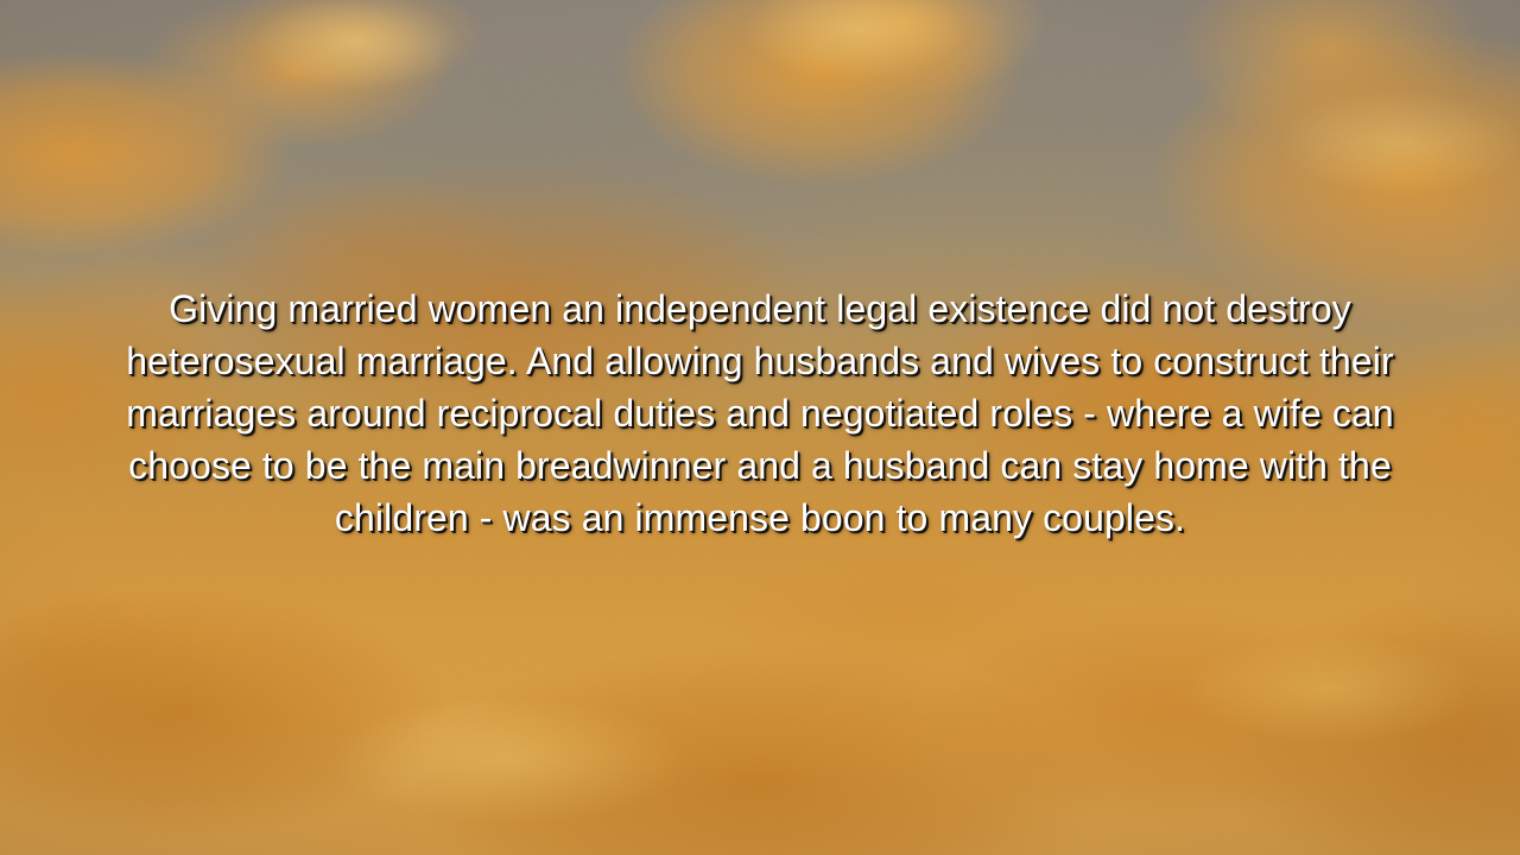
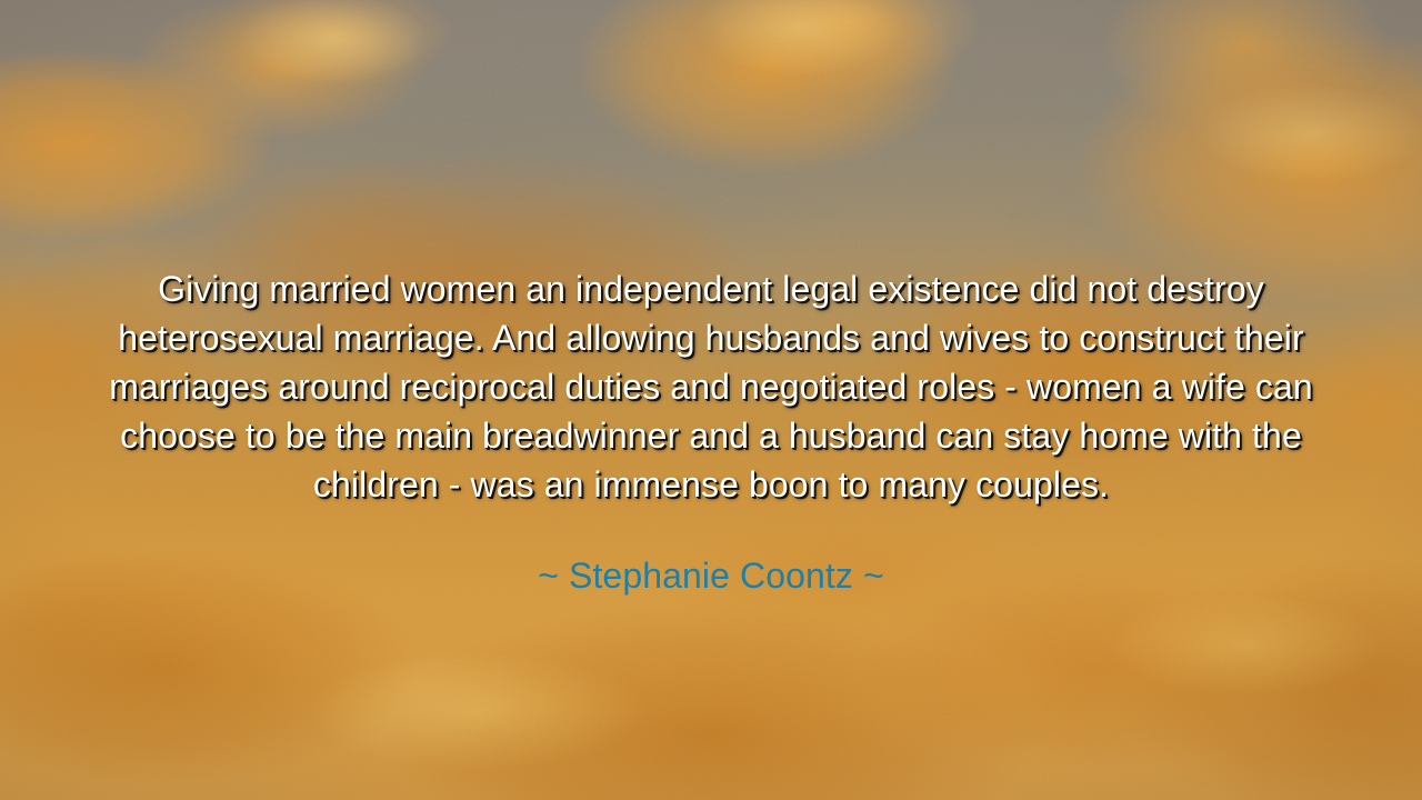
- Giving married women an independent legal existence did not destroy heterosexual marriage. And allowing husbands and wives to construct their marriages around reciprocal duties and negotiated roles - where a wife can choose to be the main breadwinner and a husband can stay home with the children - was an immense boon to many couples.
+ Giving married women an independent legal existence did not destroy heterosexual marriage. And allowing husbands and wives to construct their marriages around reciprocal duties and negotiated roles - women a wife can choose to be the main breadwinner and a husband can stay home with the children - was an immense boon to many couples.
+ ~ Stephanie Coontz ~
